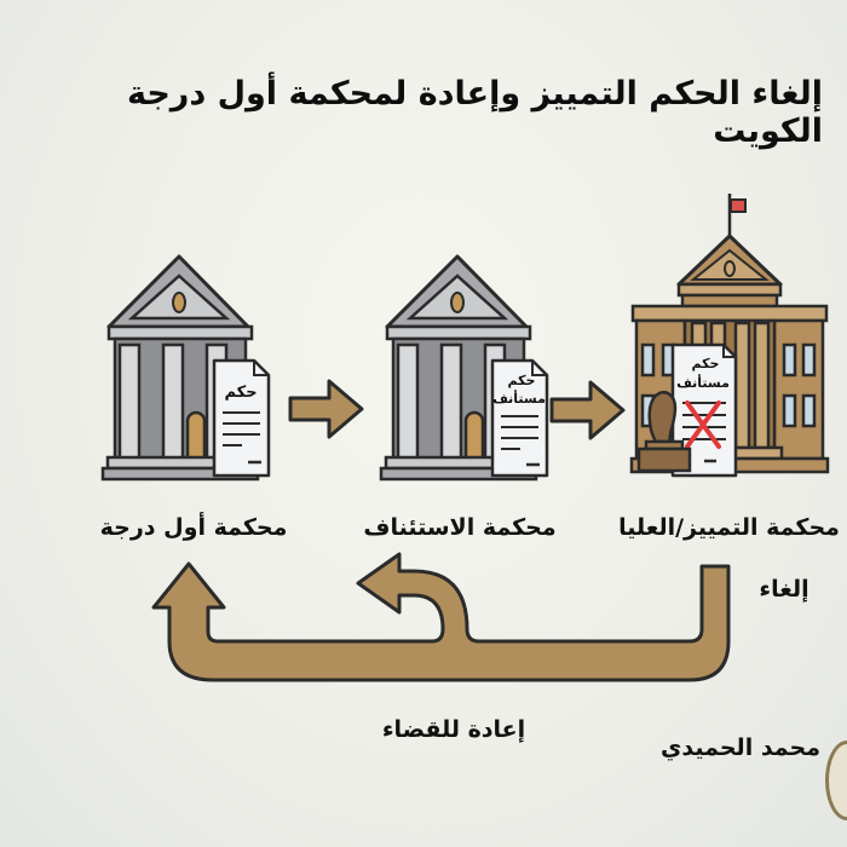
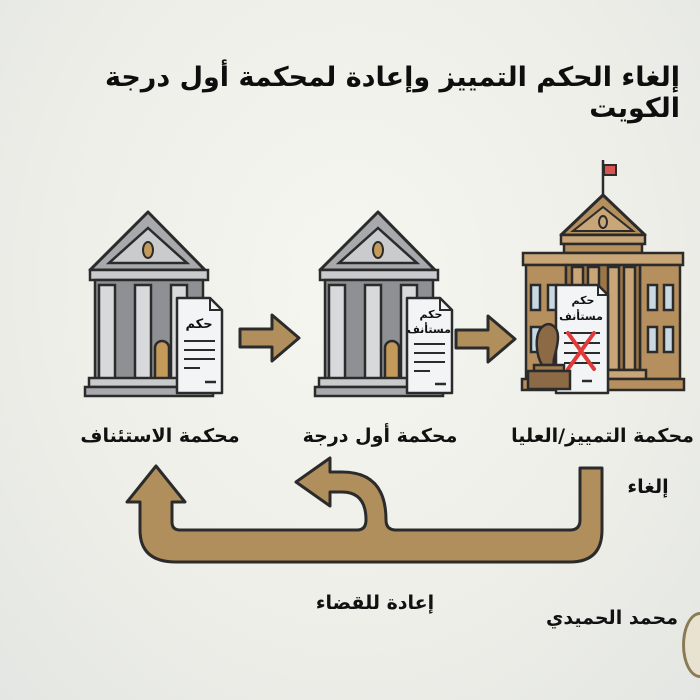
  إلغاء الحكم التمييز وإعادة لمحكمة أول درجة الكويت
  حكم
- محكمة أول درجة
+ محكمة الاستئناف
  حكم
  مستأنف
- محكمة الاستئناف
+ محكمة أول درجة
  حكم
  مستأنف
  محكمة التمييز/العليا
  إلغاء
  إعادة للقضاء
  محمد الحميدي
